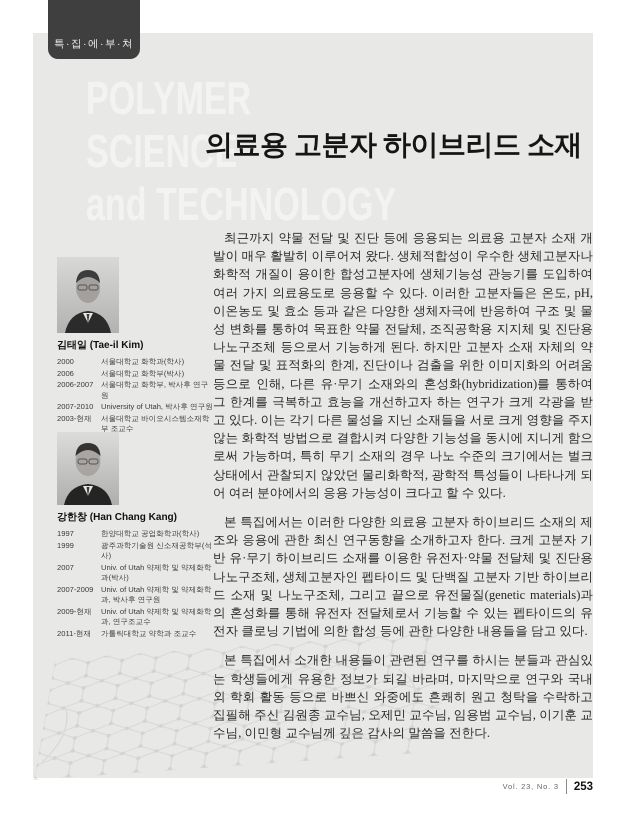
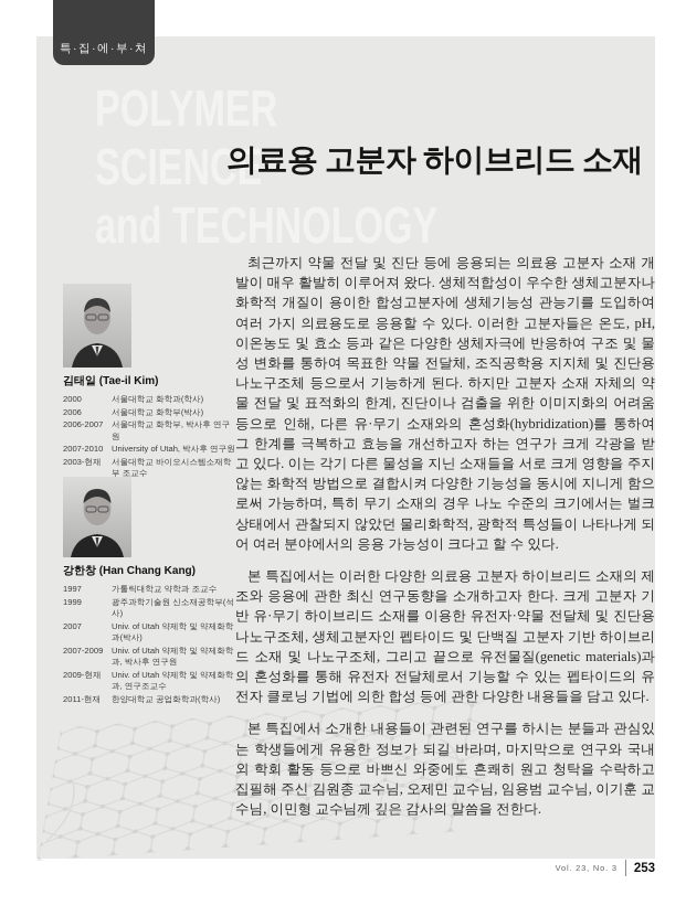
  특·집·에·부·쳐
  SCIENCE
  의료용 고분자 하이브리드 소재
  김태일 (Tae-il Kim)
  2000
  서울대학교 화학과(학사)
  2006
  서울대학교 화학부(박사)
  2006-2007
  서울대학교 화학부, 박사후 연구원
  2007-2010
  University of Utah, 박사후 연구원
  2003-현재
  서울대학교 바이오시스템소재학부 조교수
  강한창 (Han Chang Kang)
  1997
- 한양대학교 공업화학과(학사)
+ 가톨릭대학교 약학과 조교수
  1999
  광주과학기술원 신소재공학부(석사)
  2007
  Univ. of Utah 약제학 및 약제화학과(박사)
  2007-2009
  Univ. of Utah 약제학 및 약제화학과, 박사후 연구원
  2009-현재
  Univ. of Utah 약제학 및 약제화학과, 연구조교수
  2011-현재
- 가톨릭대학교 약학과 조교수
+ 한양대학교 공업화학과(학사)
  최근까지 약물 전달 및 진단 등에 응용되는 의료용 고분자 소재 개발이 매우 활발히 이루어져 왔다. 생체적합성이 우수한 생체고분자나 화학적 개질이 용이한 합성고분자에 생체기능성 관능기를 도입하여 여러 가지 의료용도로 응용할 수 있다. 이러한 고분자들은 온도, pH, 이온농도 및 효소 등과 같은 다양한 생체자극에 반응하여 구조 및 물성 변화를 통하여 목표한 약물 전달체, 조직공학용 지지체 및 진단용 나노구조체 등으로서 기능하게 된다. 하지만 고분자 소재 자체의 약물 전달 및 표적화의 한계, 진단이나 검출을 위한 이미지화의 어려움 등으로 인해, 다른 유·무기 소재와의 혼성화(hybridization)를 통하여 그 한계를 극복하고 효능을 개선하고자 하는 연구가 크게 각광을 받고 있다. 이는 각기 다른 물성을 지닌 소재들을 서로 크게 영향을 주지 않는 화학적 방법으로 결합시켜 다양한 기능성을 동시에 지니게 함으로써 가능하며, 특히 무기 소재의 경우 나노 수준의 크기에서는 벌크 상태에서 관찰되지 않았던 물리화학적, 광학적 특성들이 나타나게 되어 여러 분야에서의 응용 가능성이 크다고 할 수 있다.
  본 특집에서는 이러한 다양한 의료용 고분자 하이브리드 소재의 제조와 응용에 관한 최신 연구동향을 소개하고자 한다. 크게 고분자 기반 유·무기 하이브리드 소재를 이용한 유전자·약물 전달체 및 진단용 나노구조체, 생체고분자인 펩타이드 및 단백질 고분자 기반 하이브리드 소재 및 나노구조체, 그리고 끝으로 유전물질(genetic materials)과의 혼성화를 통해 유전자 전달체로서 기능할 수 있는 펩타이드의 유전자 클로닝 기법에 의한 합성 등에 관한 다양한 내용들을 담고 있다.
  본 특집에서 소개한 내용들이 관련된 연구를 하시는 분들과 관심있는 학생들에게 유용한 정보가 되길 바라며, 마지막으로 연구와 국내외 학회 활동 등으로 바쁘신 와중에도 흔쾌히 원고 청탁을 수락하고 집필해 주신 김원종 교수님, 오제민 교수님, 임용범 교수님, 이기훈 교수님, 이민형 교수님께 깊은 감사의 말씀을 전한다.
  Vol. 23, No. 3
  253
